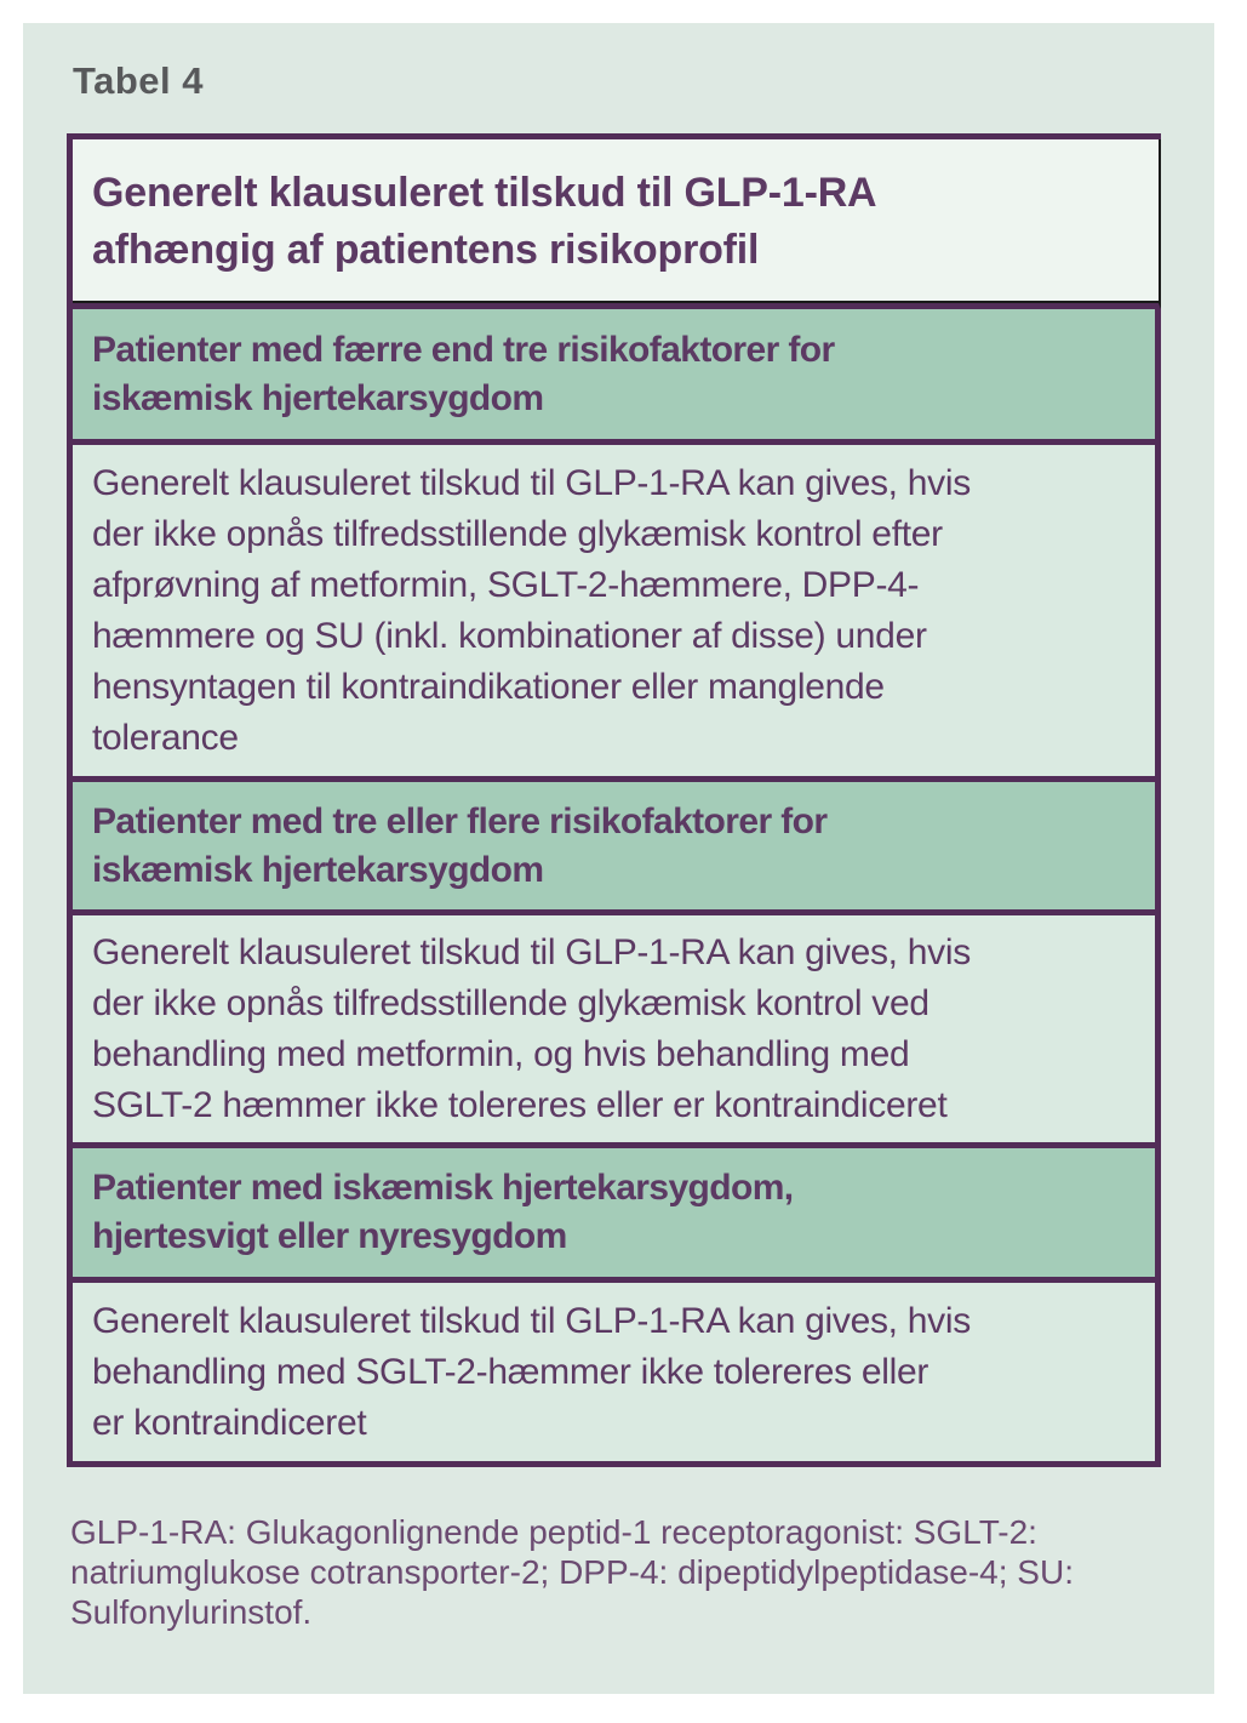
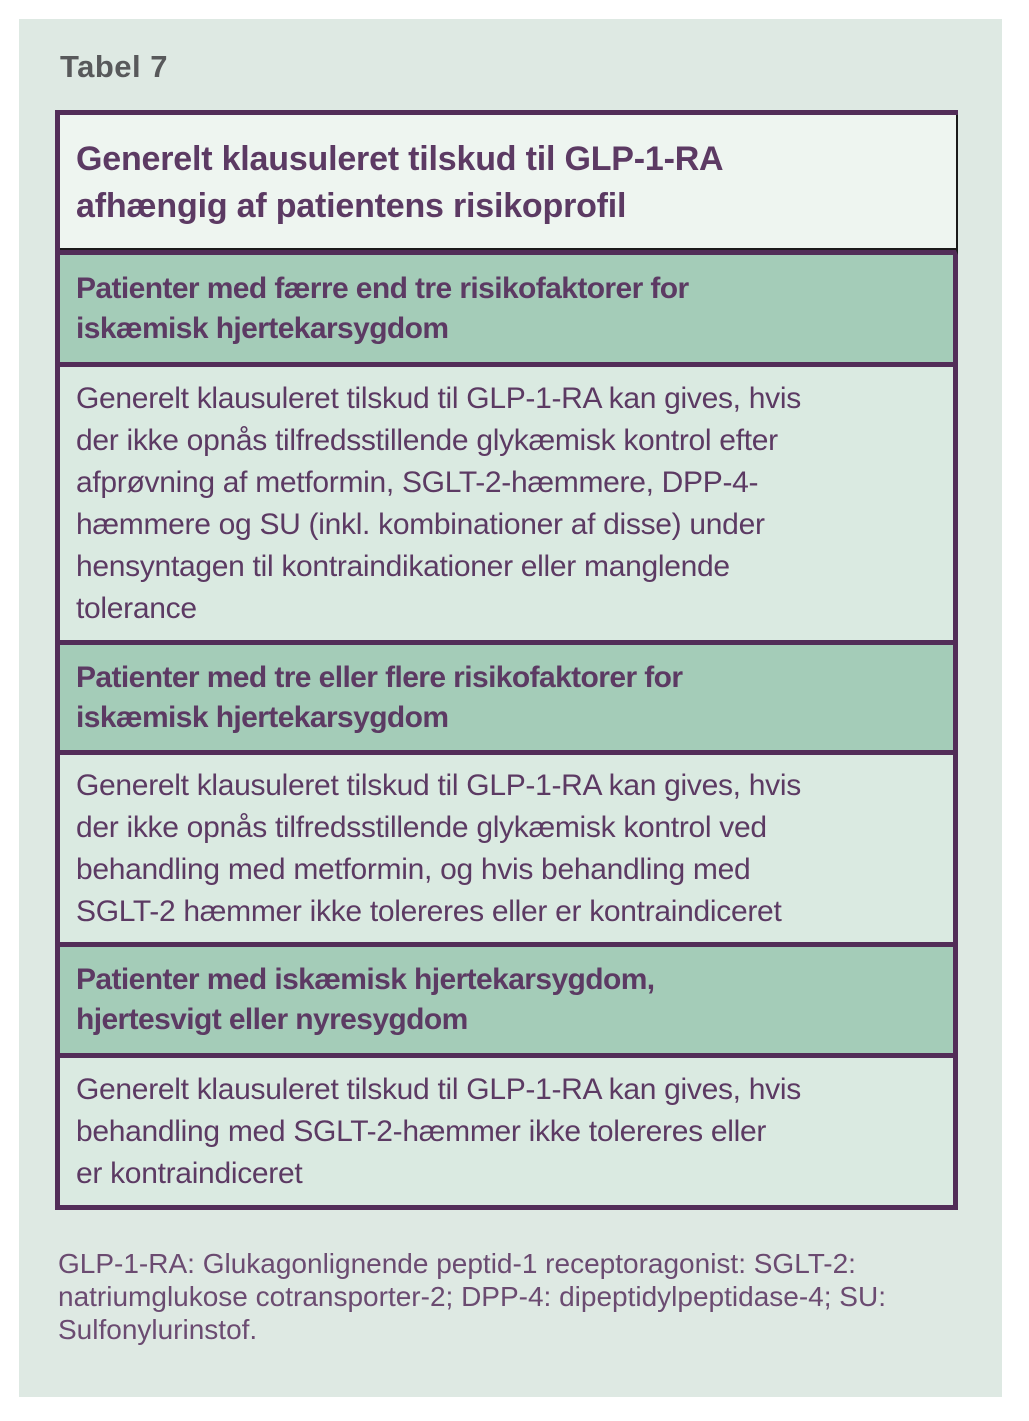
- Tabel 4
+ Tabel 7
  Generelt klausuleret tilskud til GLP-1-RA
  afhængig af patientens risikoprofil
  Patienter med færre end tre risikofaktorer for
  iskæmisk hjertekarsygdom
  Generelt klausuleret tilskud til GLP-1-RA kan gives, hvis
  der ikke opnås tilfredsstillende glykæmisk kontrol efter
  afprøvning af metformin, SGLT-2-hæmmere, DPP-4-
  hæmmere og SU (inkl. kombinationer af disse) under
  hensyntagen til kontraindikationer eller manglende
  tolerance
  Patienter med tre eller flere risikofaktorer for
  iskæmisk hjertekarsygdom
  Generelt klausuleret tilskud til GLP-1-RA kan gives, hvis
  der ikke opnås tilfredsstillende glykæmisk kontrol ved
  behandling med metformin, og hvis behandling med
  SGLT-2 hæmmer ikke tolereres eller er kontraindiceret
  Patienter med iskæmisk hjertekarsygdom,
  hjertesvigt eller nyresygdom
  Generelt klausuleret tilskud til GLP-1-RA kan gives, hvis
  behandling med SGLT-2-hæmmer ikke tolereres eller
  er kontraindiceret
  GLP-1-RA: Glukagonlignende peptid-1 receptoragonist: SGLT-2:
  natriumglukose cotransporter-2; DPP-4: dipeptidylpeptidase-4; SU:
  Sulfonylurinstof.
